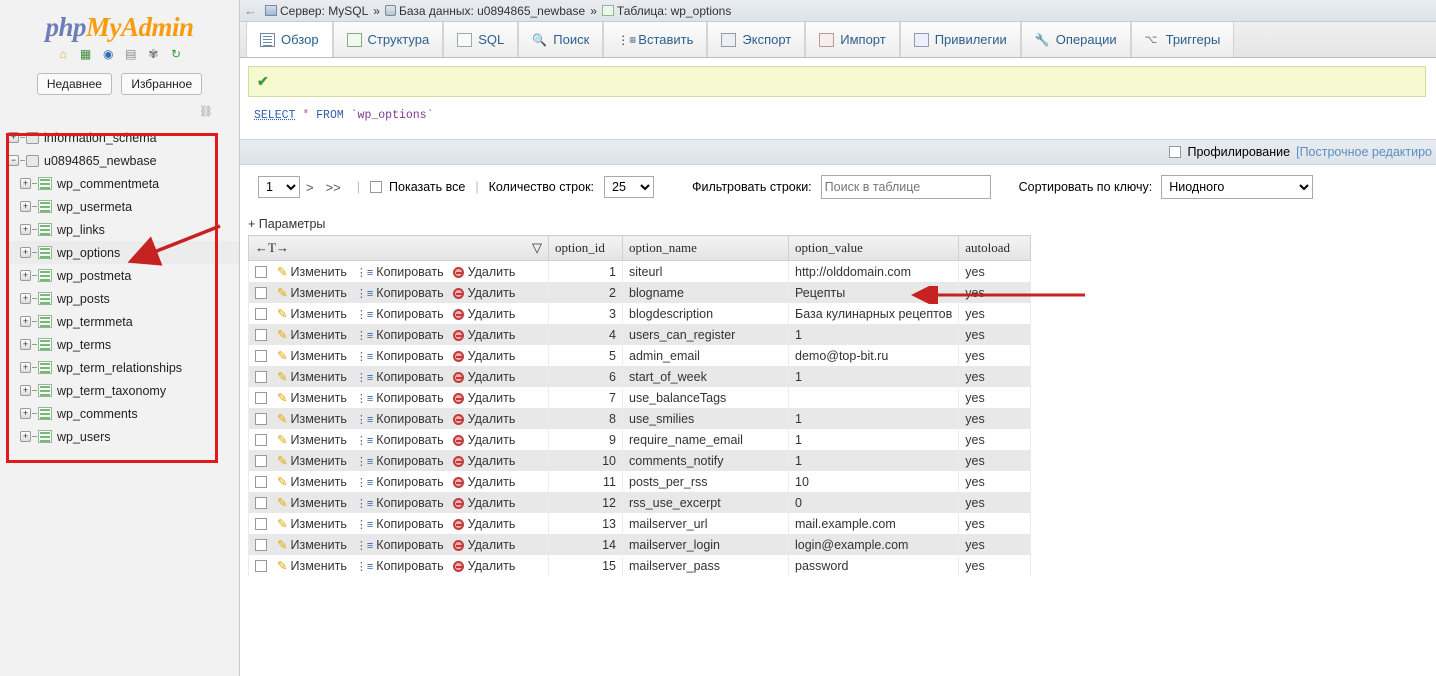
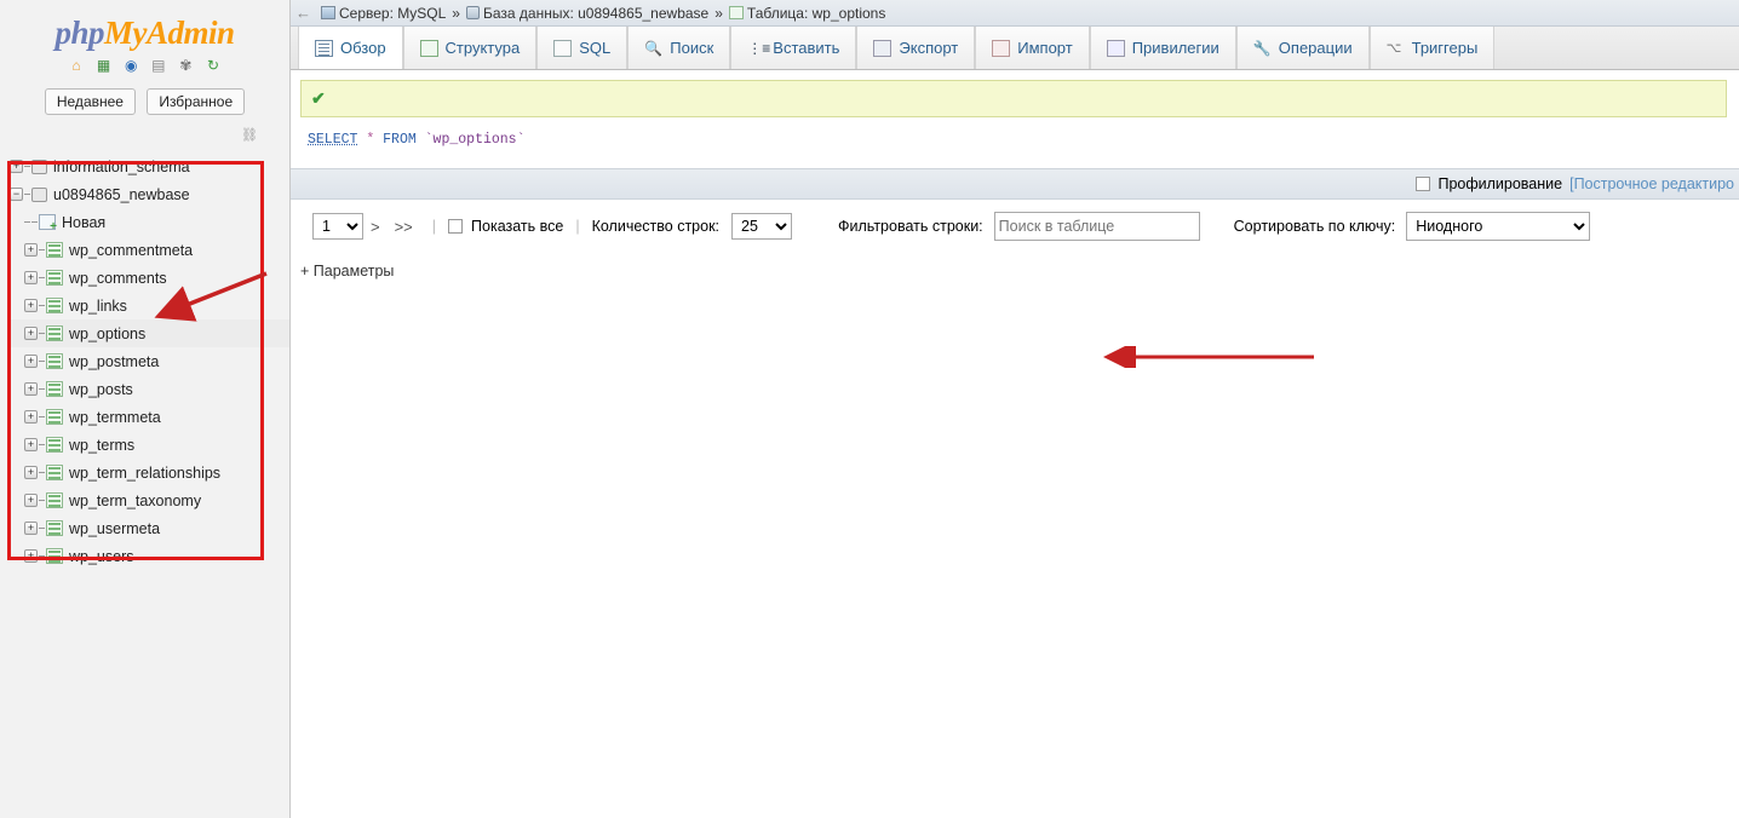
  phpMyAdmin
  ⌂ ▦ ◉ ▤ ✾ ↻
  Недавнее Избранное
  ⛓
  +
  information_schema
  −
  u0894865_newbase
+ Новая
  +
  wp_commentmeta
  +
- wp_usermeta
+ wp_comments
  +
  wp_links
  +
  wp_options
  +
  wp_postmeta
  +
  wp_posts
  +
  wp_termmeta
  +
  wp_terms
  +
  wp_term_relationships
  +
  wp_term_taxonomy
  +
- wp_comments
+ wp_usermeta
  +
  wp_users
  ←
  Сервер: MySQL
  »
  База данных: u0894865_newbase
  »
  Таблица: wp_options
  Обзор
  Структура
  SQL
  🔍
  Поиск
  ⋮≡
  Вставить
  Экспорт
  Импорт
  Привилегии
  🔧
  Операции
  ⌥
  Триггеры
  ✔
  SELECT * FROM `wp_options`
  Профилирование
  [Построчное редактиро
  1
  >
  >>
  |
  Показать все
  |
  Количество строк:
  25
  Фильтровать строки:
  Поиск в таблице
  Сортировать по ключу:
  Ниодного
  + Параметры
- ←T→ ▽	option_id	option_name	option_value	autoload
- ✎ Изменить ⋮≡ Копировать Удалить	1	siteurl	http://olddomain.com	yes
- ✎ Изменить ⋮≡ Копировать Удалить	2	blogname	Рецепты	yes
- ✎ Изменить ⋮≡ Копировать Удалить	3	blogdescription	База кулинарных рецептов	yes
- ✎ Изменить ⋮≡ Копировать Удалить	4	users_can_register	1	yes
- ✎ Изменить ⋮≡ Копировать Удалить	5	admin_email	demo@top-bit.ru	yes
- ✎ Изменить ⋮≡ Копировать Удалить	6	start_of_week	1	yes
- ✎ Изменить ⋮≡ Копировать Удалить	7	use_balanceTags		yes
- ✎ Изменить ⋮≡ Копировать Удалить	8	use_smilies	1	yes
- ✎ Изменить ⋮≡ Копировать Удалить	9	require_name_email	1	yes
- ✎ Изменить ⋮≡ Копировать Удалить	10	comments_notify	1	yes
- ✎ Изменить ⋮≡ Копировать Удалить	11	posts_per_rss	10	yes
- ✎ Изменить ⋮≡ Копировать Удалить	12	rss_use_excerpt	0	yes
- ✎ Изменить ⋮≡ Копировать Удалить	13	mailserver_url	mail.example.com	yes
- ✎ Изменить ⋮≡ Копировать Удалить	14	mailserver_login	login@example.com	yes
- ✎ Изменить ⋮≡ Копировать Удалить	15	mailserver_pass	password	yes
